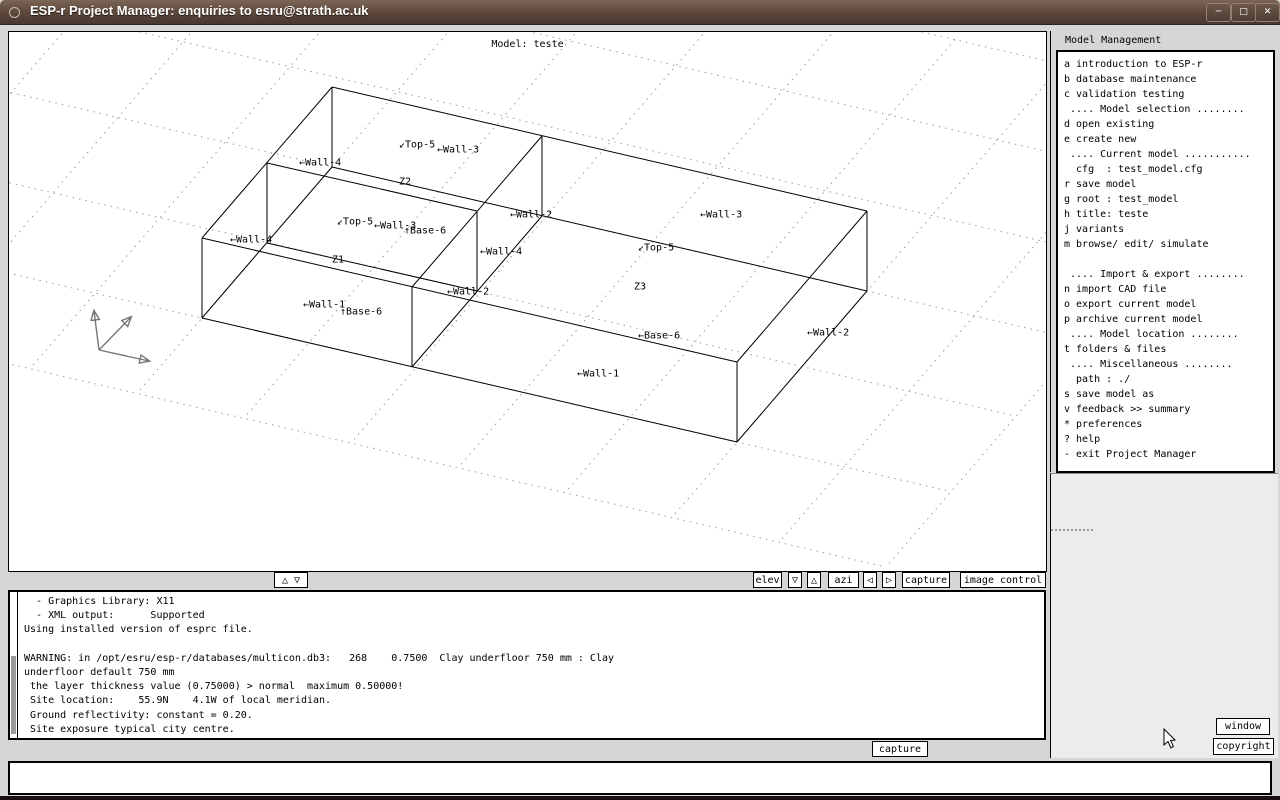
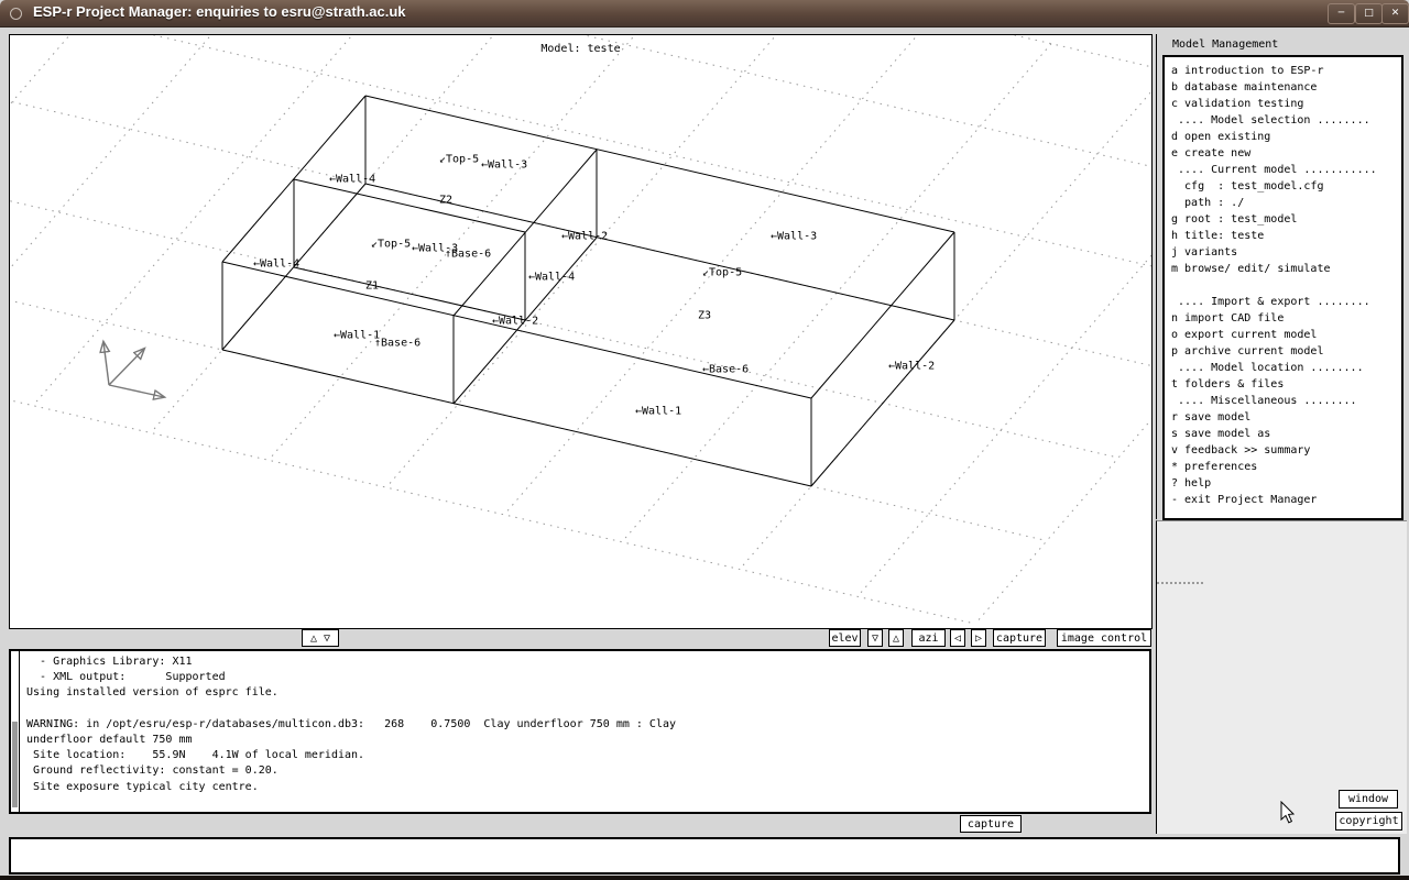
  ESP-r Project Manager: enquiries to esru@strath.ac.uk
  ─
  □
  ✕
  ↙Top-5
  ←Wall-3
  ←Wall-4
  Z2
  ←Wall-2
  ←Wall-3
  ↙Top-5
  ←Wall-3
  ↑Base-6
  ←Wall-4
  ↙Top-5
  ←Wall-4
  Z1
  Z3
  ←Wall-2
  ←Wall-1
  ↑Base-6
  ←Base-6
  ←Wall-2
  ←Wall-1
  Model: teste
  △ ▽
  elev
  ▽
  △
  azi
  ◁
  ▷
  capture
  image control
  - Graphics Library: X11
  - XML output: Supported
  Using installed version of esprc file.
  WARNING: in /opt/esru/esp-r/databases/multicon.db3: 268 0.7500 Clay underfloor 750 mm : Clay
  underfloor default 750 mm
- the layer thickness value (0.75000) > normal maximum 0.50000!
  Site location: 55.9N 4.1W of local meridian.
  Ground reflectivity: constant = 0.20.
  Site exposure typical city centre.
  capture
  Model Management
  a introduction to ESP-r
  b database maintenance
  c validation testing
  .... Model selection ........
  d open existing
  e create new
  .... Current model ...........
  cfg : test_model.cfg
- r save model
+ path : ./
  g root : test_model
  h title: teste
  j variants
  m browse/ edit/ simulate
  .... Import & export ........
  n import CAD file
  o export current model
  p archive current model
  .... Model location ........
  t folders & files
  .... Miscellaneous ........
- path : ./
+ r save model
  s save model as
  v feedback >> summary
  * preferences
  ? help
  - exit Project Manager
  window
  copyright
